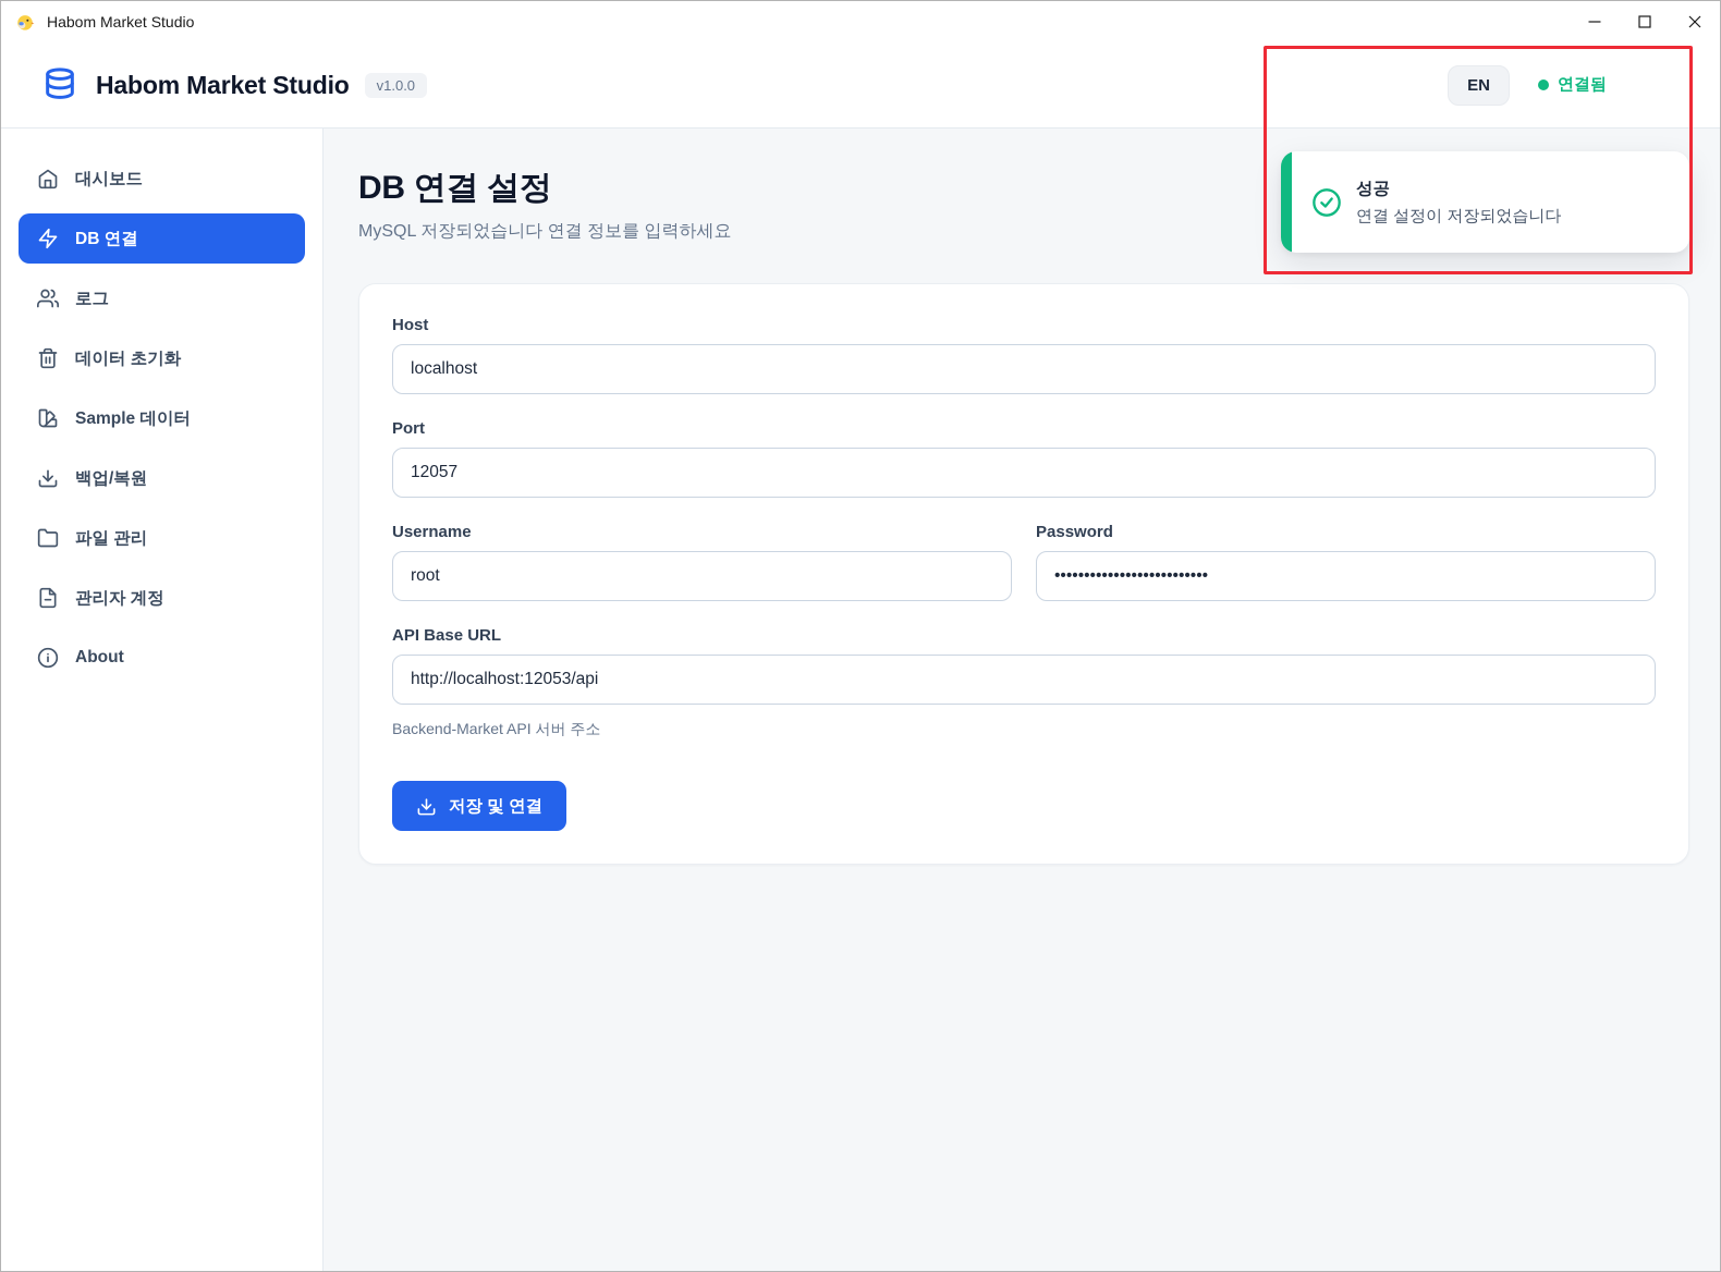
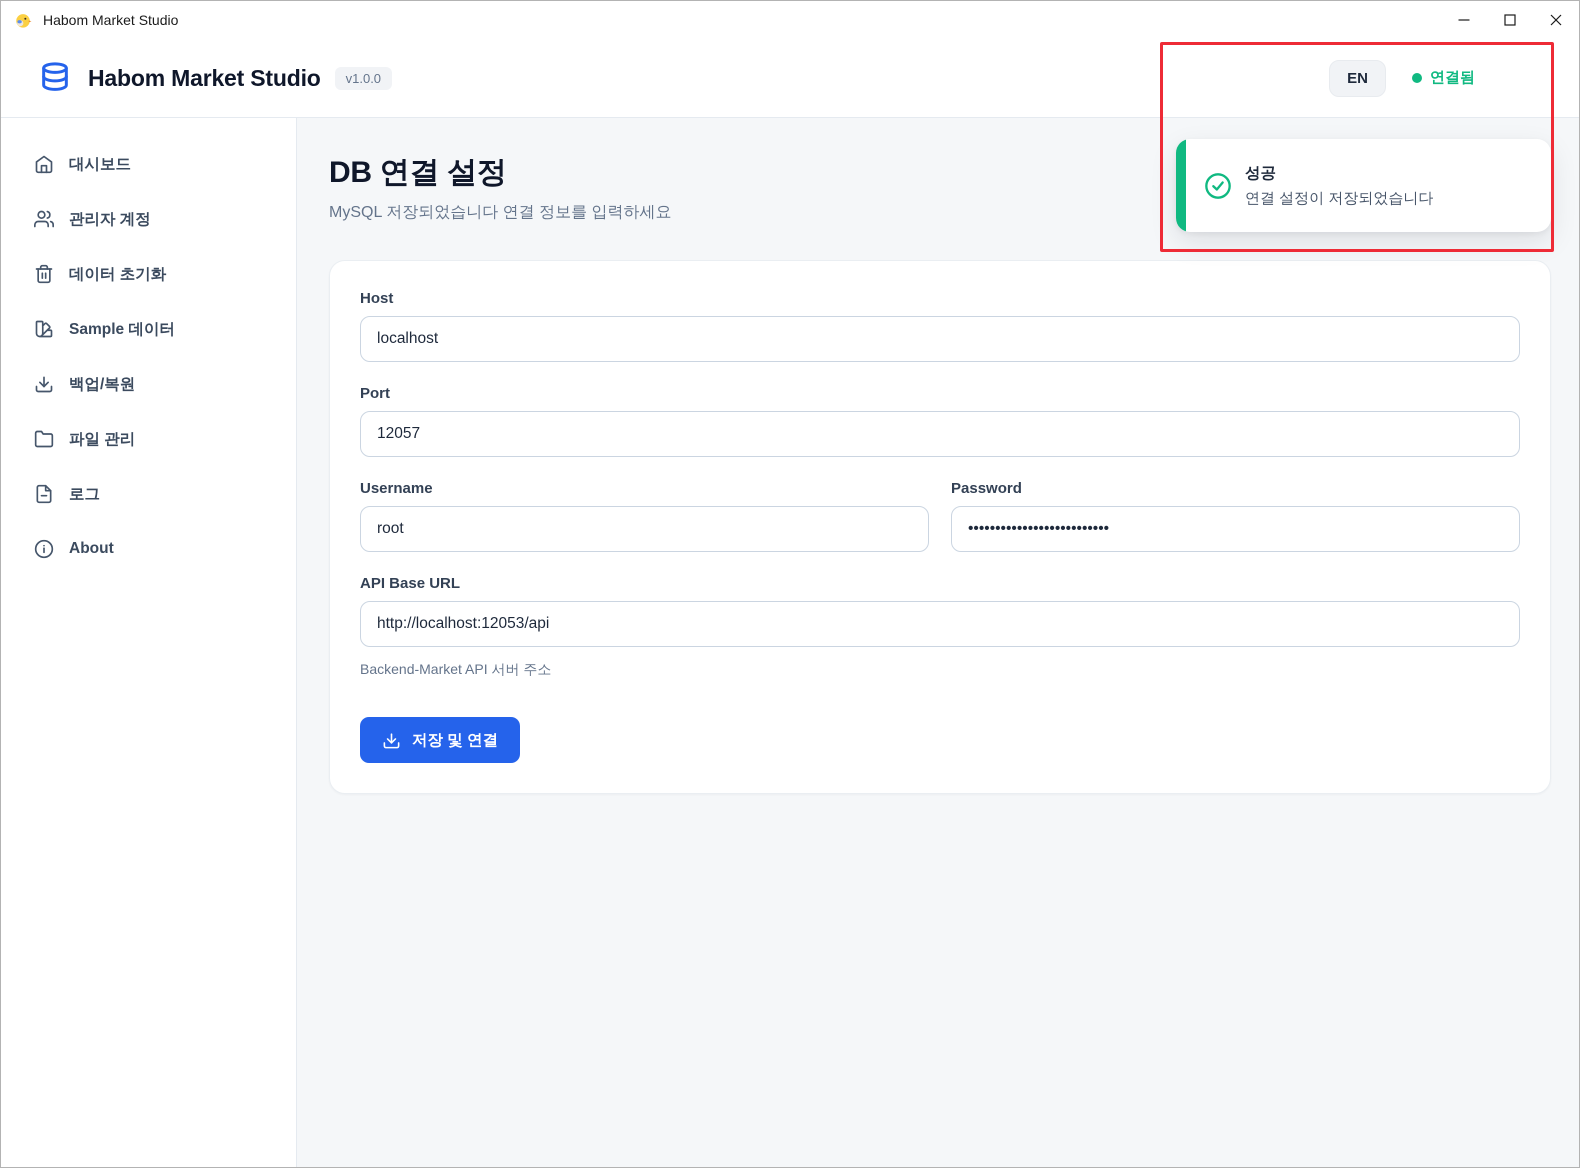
  Habom Market Studio
  Habom Market Studio
  v1.0.0
  EN
  연결됨
  대시보드
- DB 연결
- 로그
+ 관리자 계정
  데이터 초기화
  Sample 데이터
  백업/복원
  파일 관리
- 관리자 계정
+ 로그
  About
  DB 연결 설정
  MySQL 저장되었습니다 연결 정보를 입력하세요
  Host
  localhost
  Port
  12057
  Username
  root
  Password
  ••••••••••••••••••••••••••
  API Base URL
  http://localhost:12053/api
  Backend-Market API 서버 주소
  저장 및 연결
  성공
  연결 설정이 저장되었습니다
